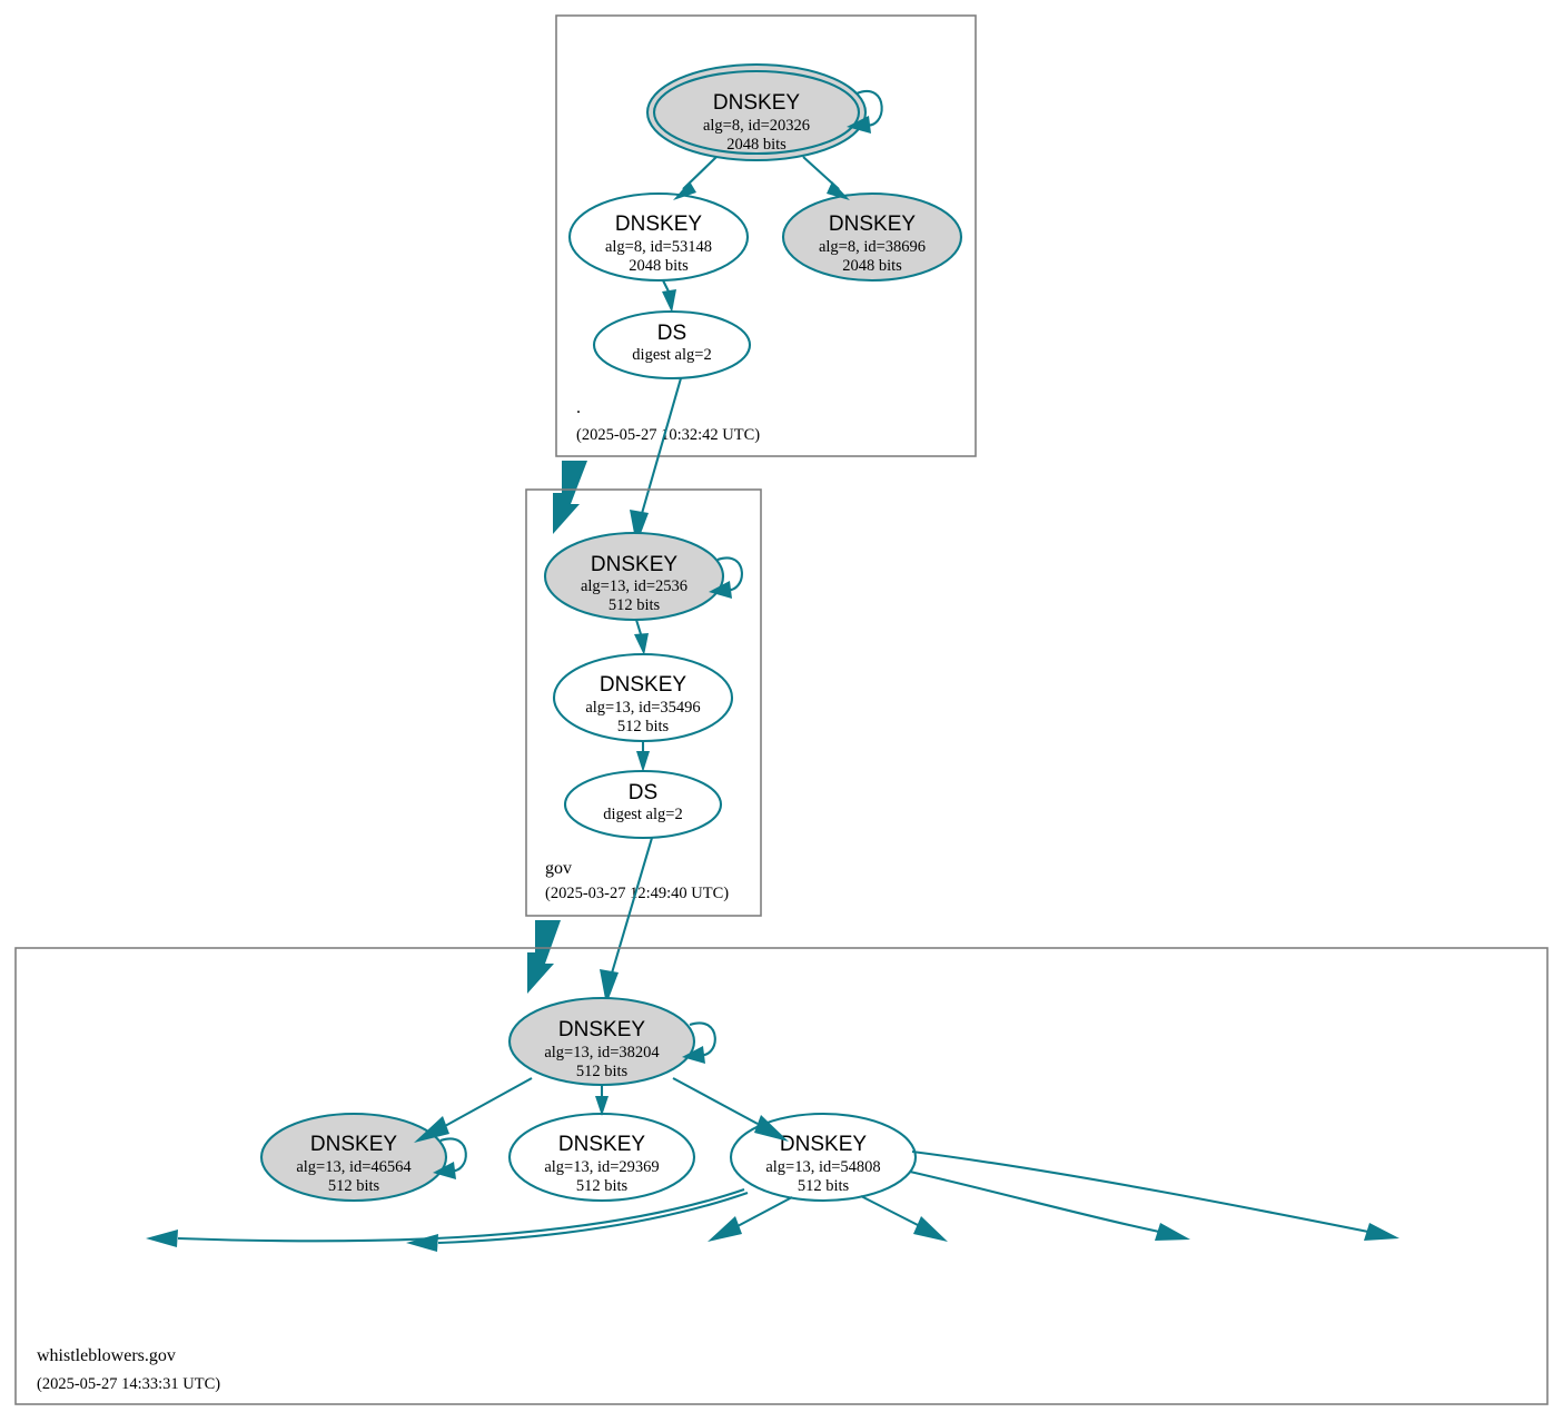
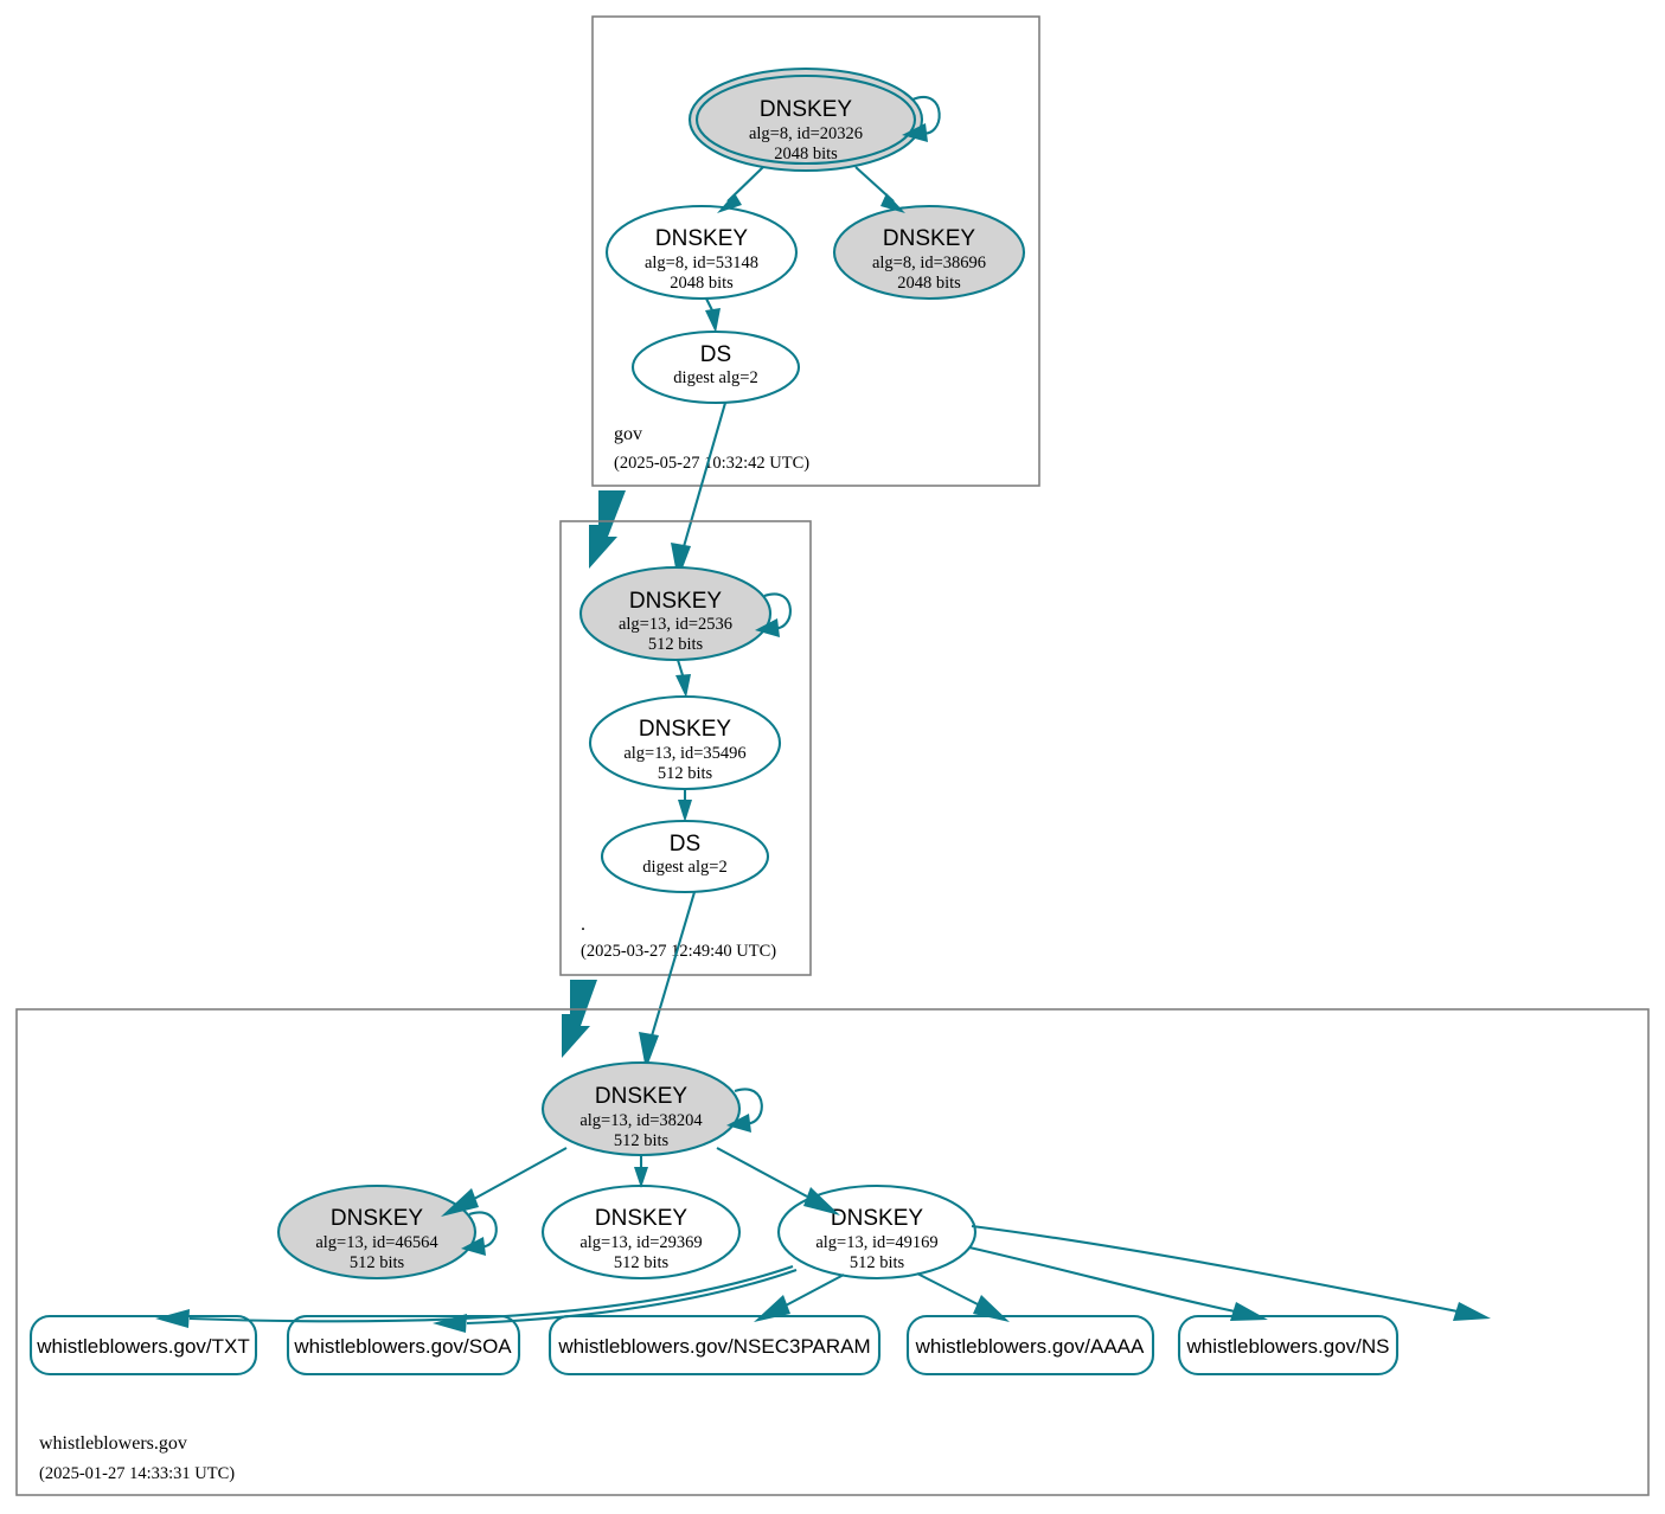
  DNSKEY
  alg=8, id=20326
  2048 bits
  DNSKEY
  alg=8, id=53148
  2048 bits
  DNSKEY
  alg=8, id=38696
  2048 bits
  DS
  digest alg=2
- .
+ gov
  (2025-05-270:32:42 UTC)
  DNSKEY
  alg=13, id=2536
  512 bits
  DNSKEY
  alg=13, id=35496
  512 bits
  DS
  digest alg=2
- gov
+ .
  (2025-03-27 12:49:40 UTC)
  DNSKEY
  alg=13, id=38204
  512 bits
  DNSKEY
  alg=13, id=46564
  512 bits
  DNSKEY
  alg=13, id=29369
  512 bits
  DNSKEY
- alg=13, id=54808
+ alg=13, id=49169
  512 bits
+ whistleblowers.gov/TXT
+ whistleblowers.gov/SOA
+ whistleblowers.gov/NSEC3PARAM
+ whistleblowers.gov/AAAA
+ whistleblowers.gov/NS
  whistleblowers.gov
- (2025-05-27 14:33:31 UTC)
+ (2025-01-27 14:33:31 UTC)
